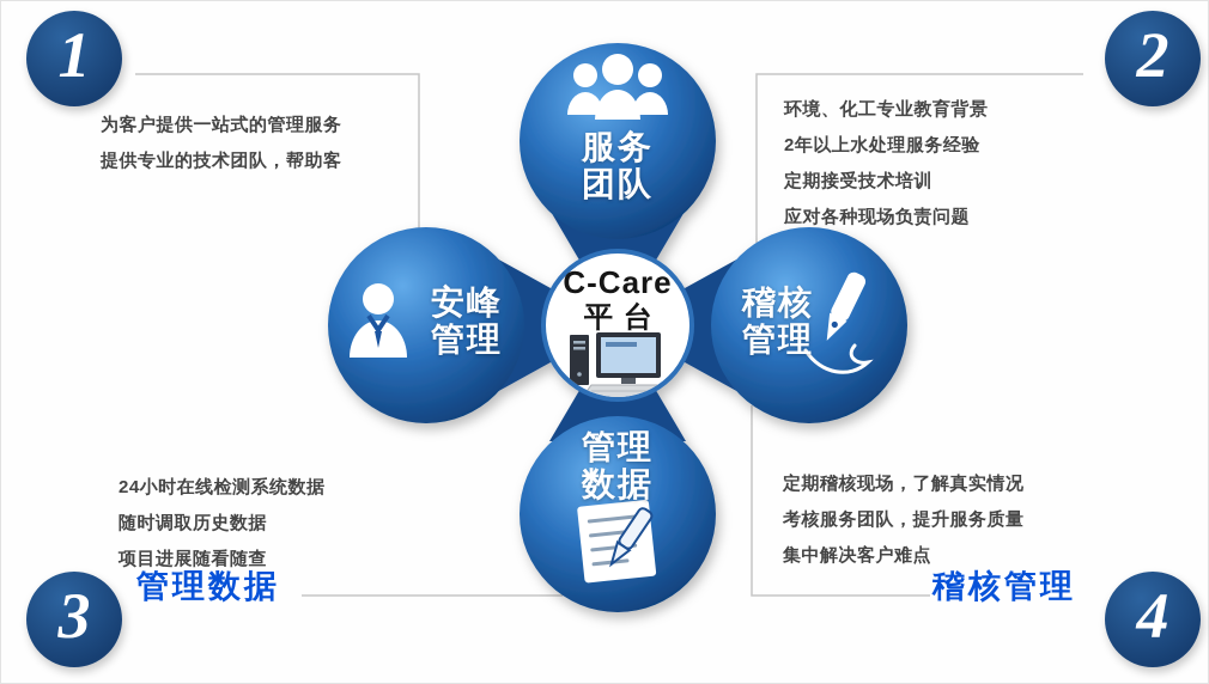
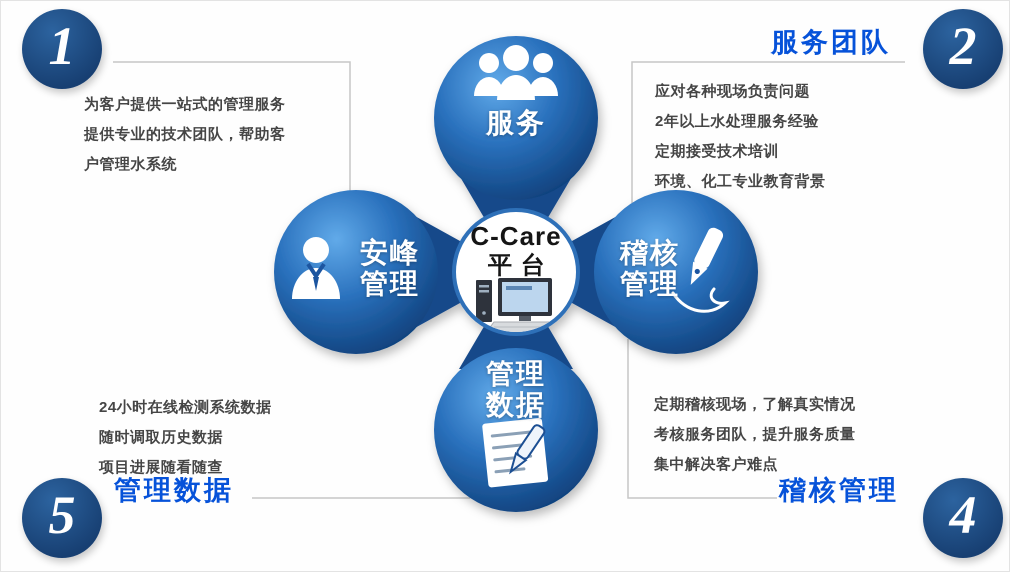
  1
  2
- 3
+ 5
  4
+ 服务团队
  管理数据
  稽核管理
  为客户提供一站式的管理服务
  提供专业的技术团队，帮助客
+ 户管理水系统
- 环境、化工专业教育背景
+ 应对各种现场负责问题
  2年以上水处理服务经验
  定期接受技术培训
- 应对各种现场负责问题
+ 环境、化工专业教育背景
  24小时在线检测系统数据
  随时调取历史数据
  项目进展随看随查
  定期稽核现场，了解真实情况
  考核服务团队，提升服务质量
  集中解决客户难点
  服务
- 团队
  安峰
  管理
  稽核
  管理
  管理
  数据
  C-Care
  平台
